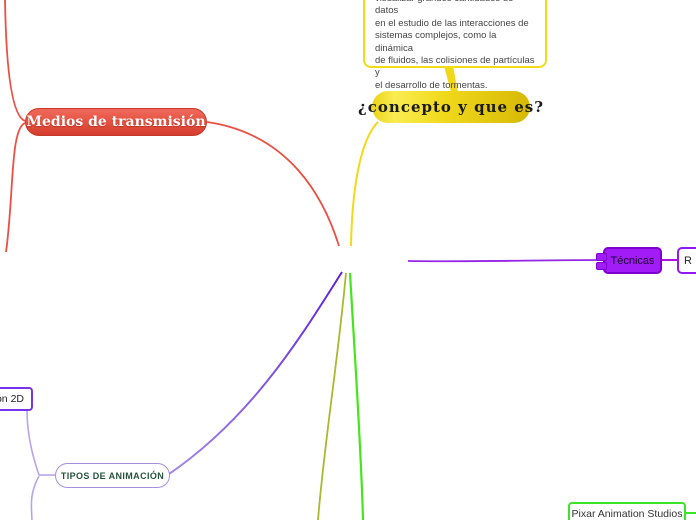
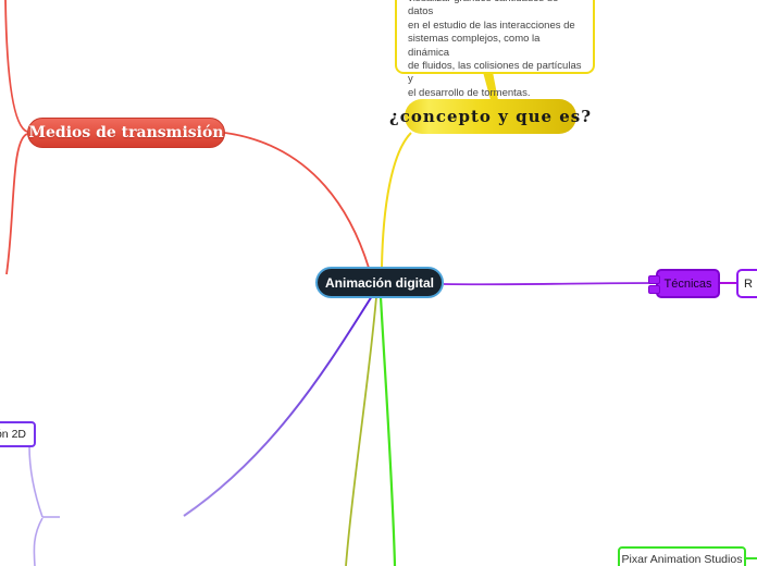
  en el estudio de las interacciones de
  sistemas complejos, como la dinámica
  de fluidos, las colisiones de partículas y
  el desarrollo de tormentas.
  ¿concepto y que es?
  Medios de transmisión
+ Animación digital
  Técnicas
  R
- TIPOS DE ANIMACIÓN
  n 2D
  Pixar Animation Studios
